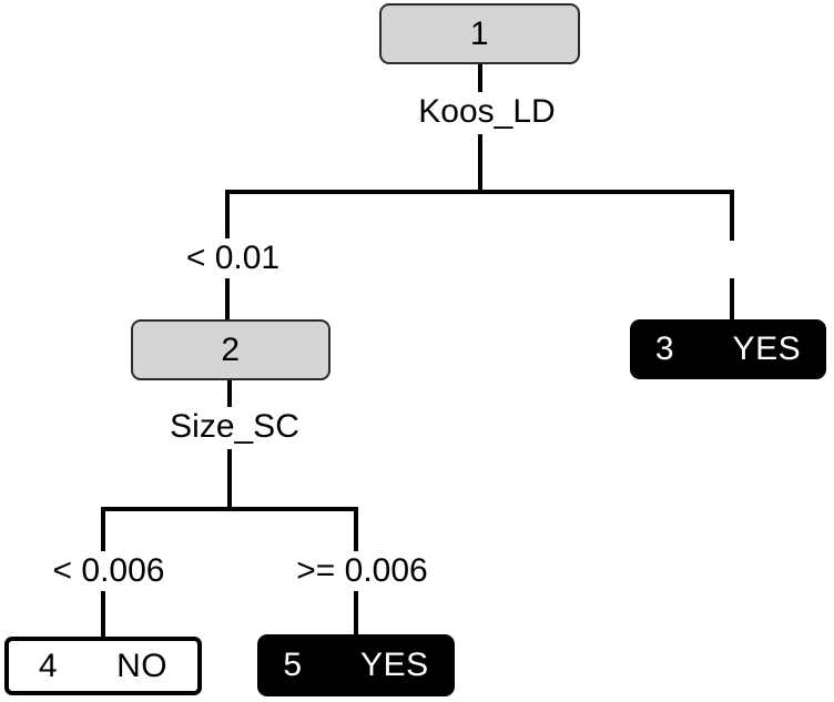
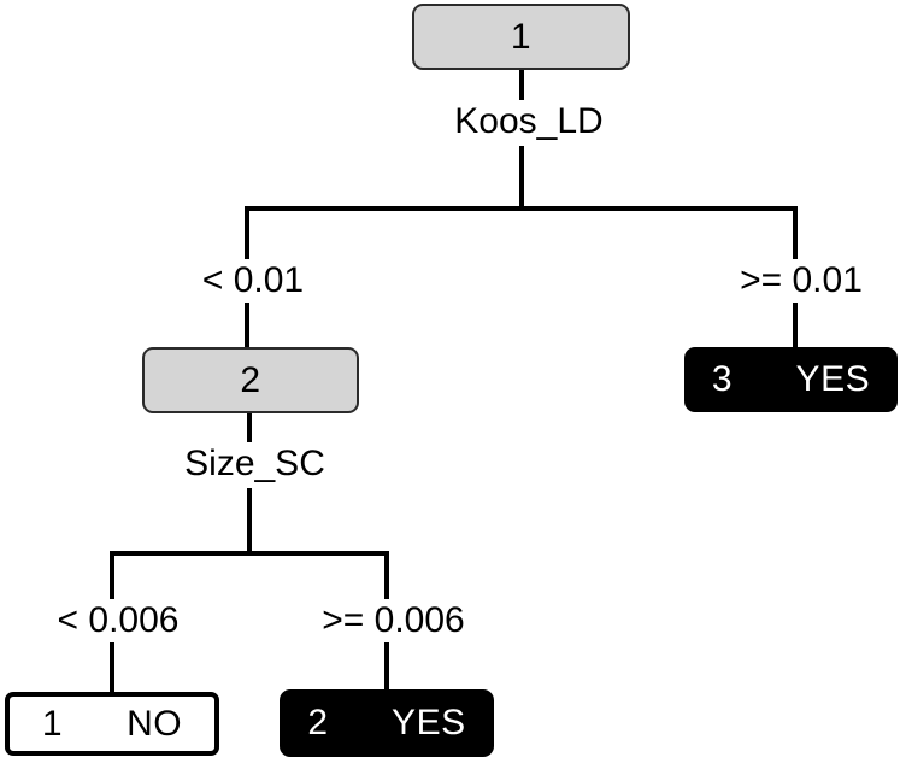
  1
  Koos_LD
  < 0.01
+ >= 0.01
  2
  3 YES
  Size_SC
  < 0.006
  >= 0.006
- 4 NO
+ 1 NO
- 5 YES
+ 2 YES
